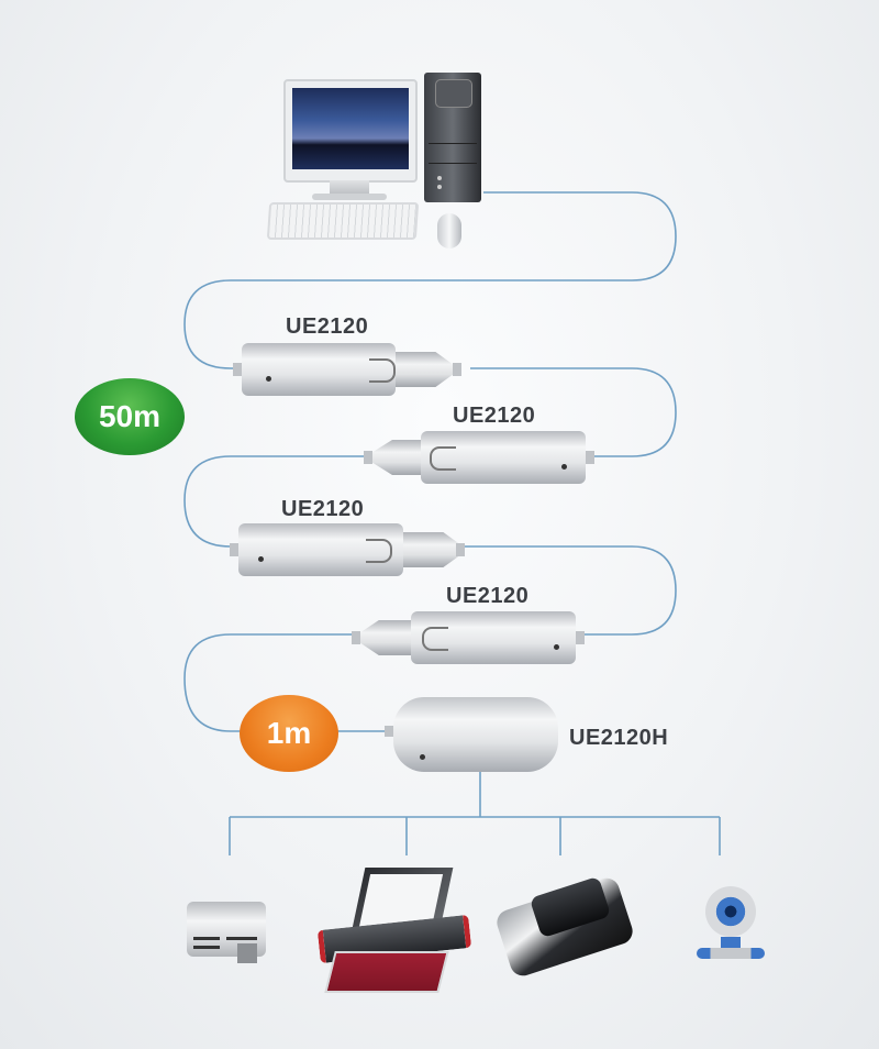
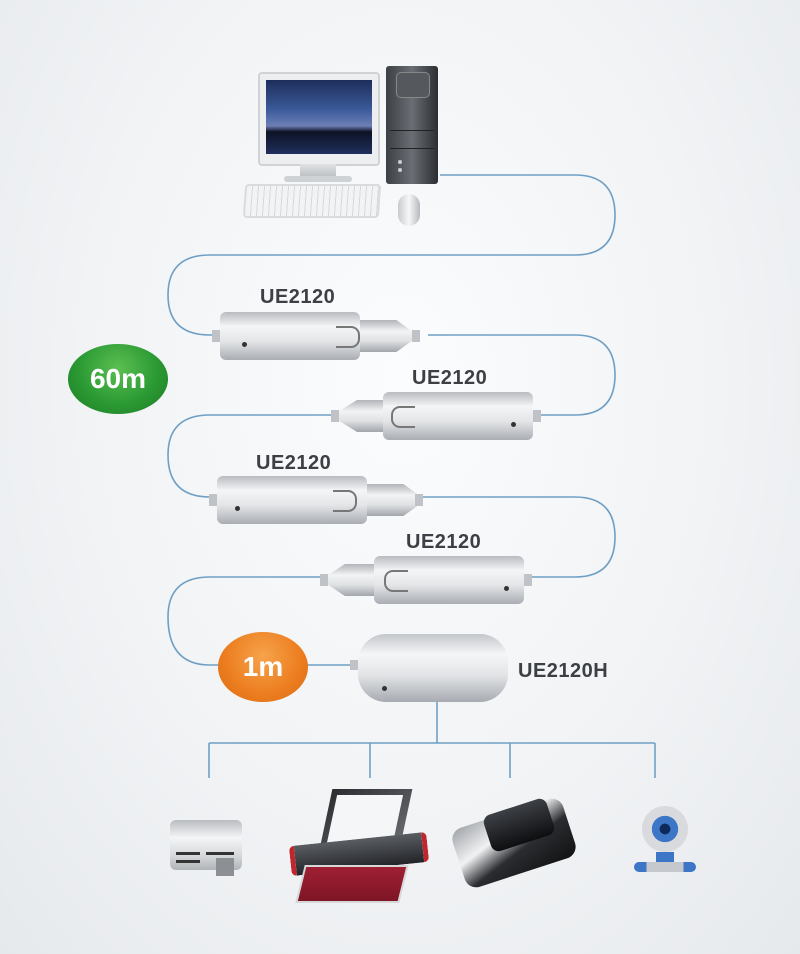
- 50m
+ 60m
  UE2120
  UE2120
  UE2120
  UE2120
  1m
  UE2120H
